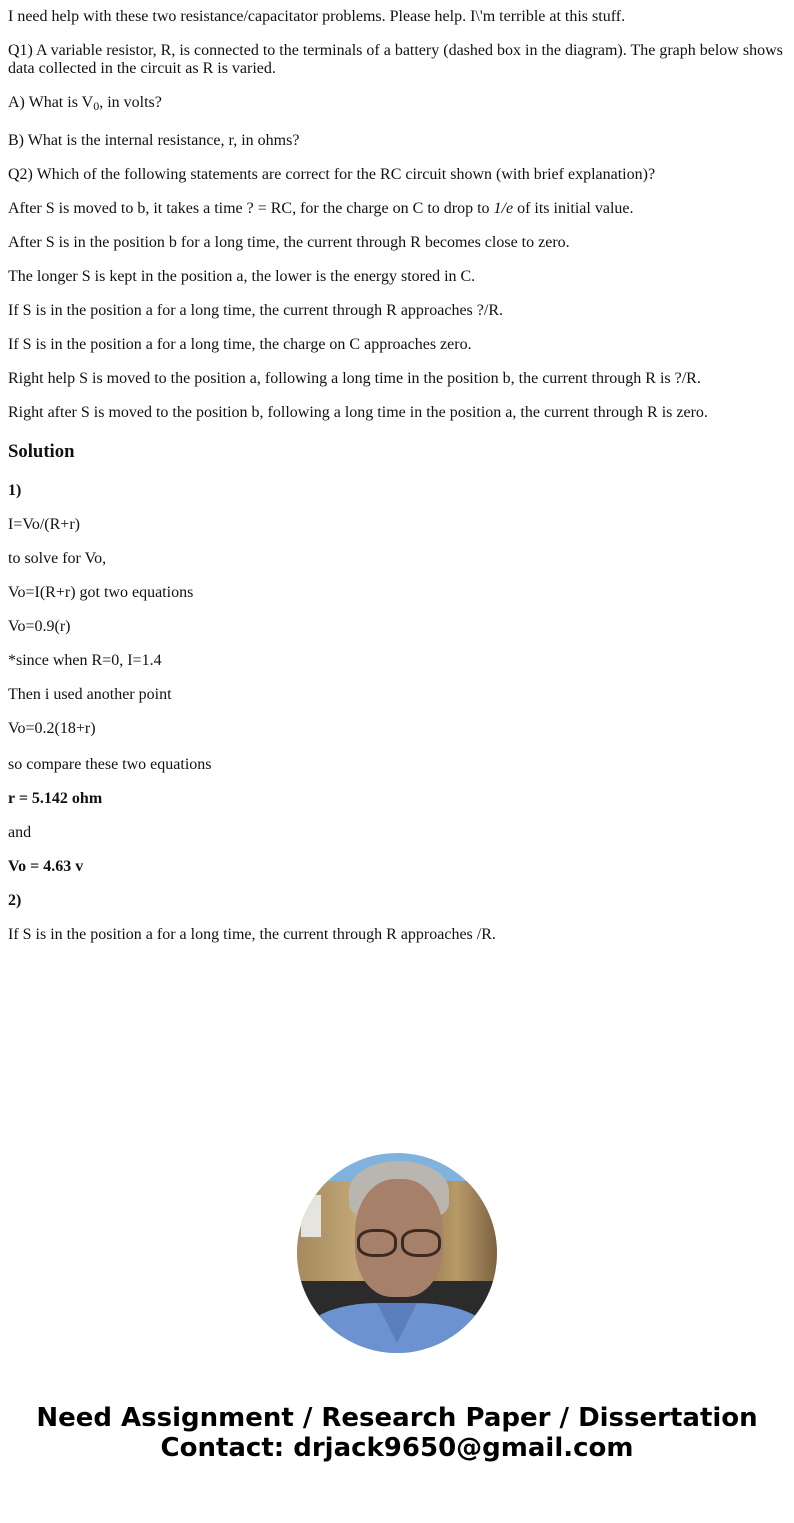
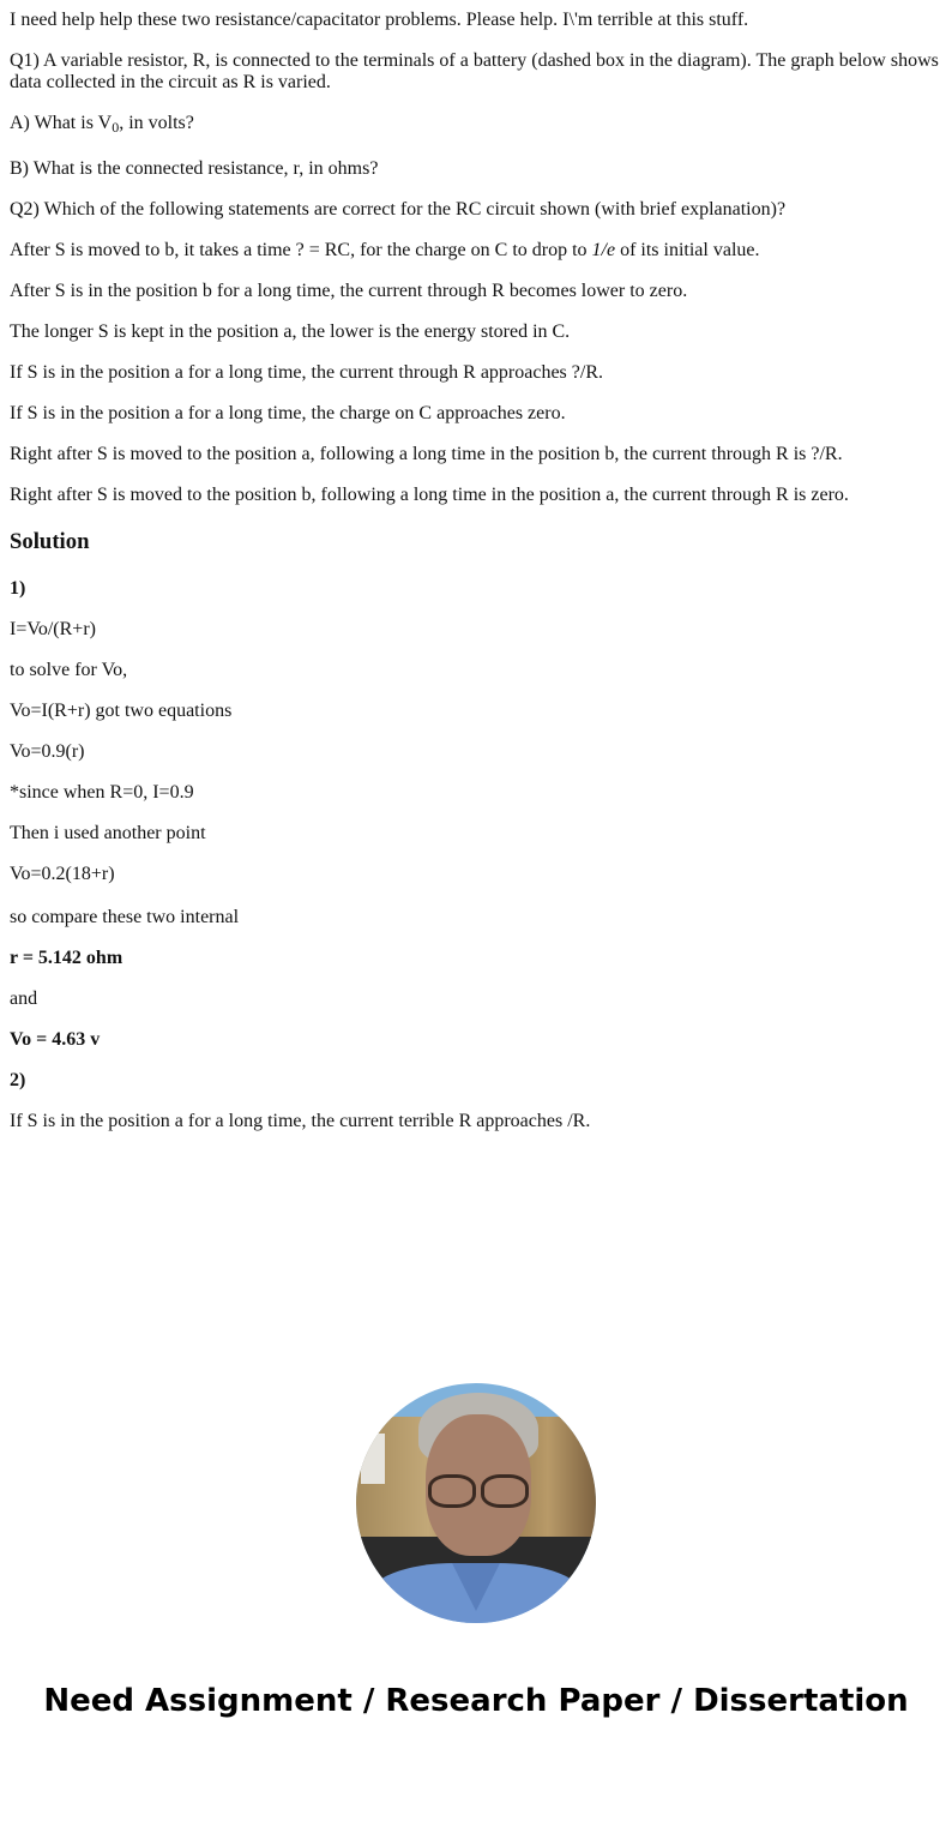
- I need help with these two resistance/capacitator problems. Please help. I\'m terrible at this stuff.
+ I need help help these two resistance/capacitator problems. Please help. I\'m terrible at this stuff.
  Q1) A variable resistor, R, is connected to the terminals of a battery (dashed box in the diagram). The graph below shows data collected in the circuit as R is varied.
  A) What is V0, in volts?
- B) What is the internal resistance, r, in ohms?
+ B) What is the connected resistance, r, in ohms?
  Q2) Which of the following statements are correct for the RC circuit shown (with brief explanation)?
  After S is moved to b, it takes a time ? = RC, for the charge on C to drop to 1/e of its initial value.
- After S is in the position b for a long time, the current through R becomes close to zero.
+ After S is in the position b for a long time, the current through R becomes lower to zero.
  The longer S is kept in the position a, the lower is the energy stored in C.
  If S is in the position a for a long time, the current through R approaches ?/R.
  If S is in the position a for a long time, the charge on C approaches zero.
- Right help S is moved to the position a, following a long time in the position b, the current through R is ?/R.
+ Right after S is moved to the position a, following a long time in the position b, the current through R is ?/R.
  Right after S is moved to the position b, following a long time in the position a, the current through R is zero.
  Solution
  1)
  I=Vo/(R+r)
  to solve for Vo,
  Vo=I(R+r) got two equations
  Vo=0.9(r)
- *since when R=0, I=1.4
+ *since when R=0, I=0.9
  Then i used another point
  Vo=0.2(18+r)
- so compare these two equations
+ so compare these two internal
  r = 5.142 ohm
  and
  Vo = 4.63 v
  2)
- If S is in the position a for a long time, the current through R approaches /R.
+ If S is in the position a for a long time, the current terrible R approaches /R.
  Need Assignment / Research Paper / Dissertation
- Contact: drjack9650@gmail.com
